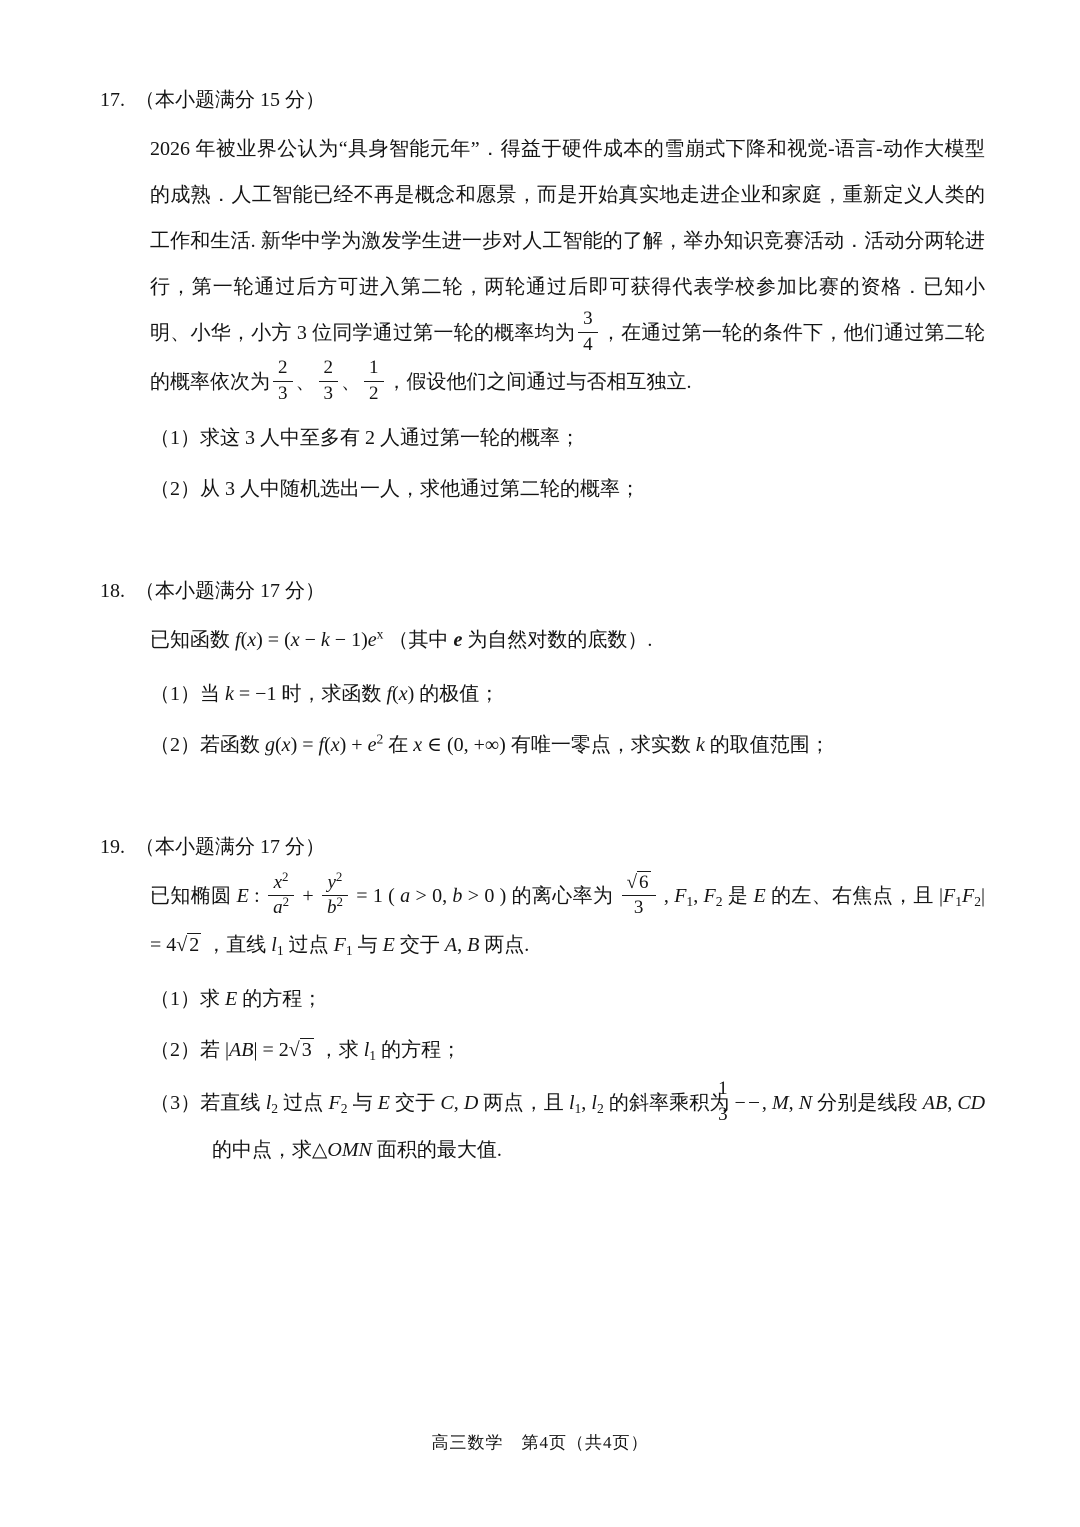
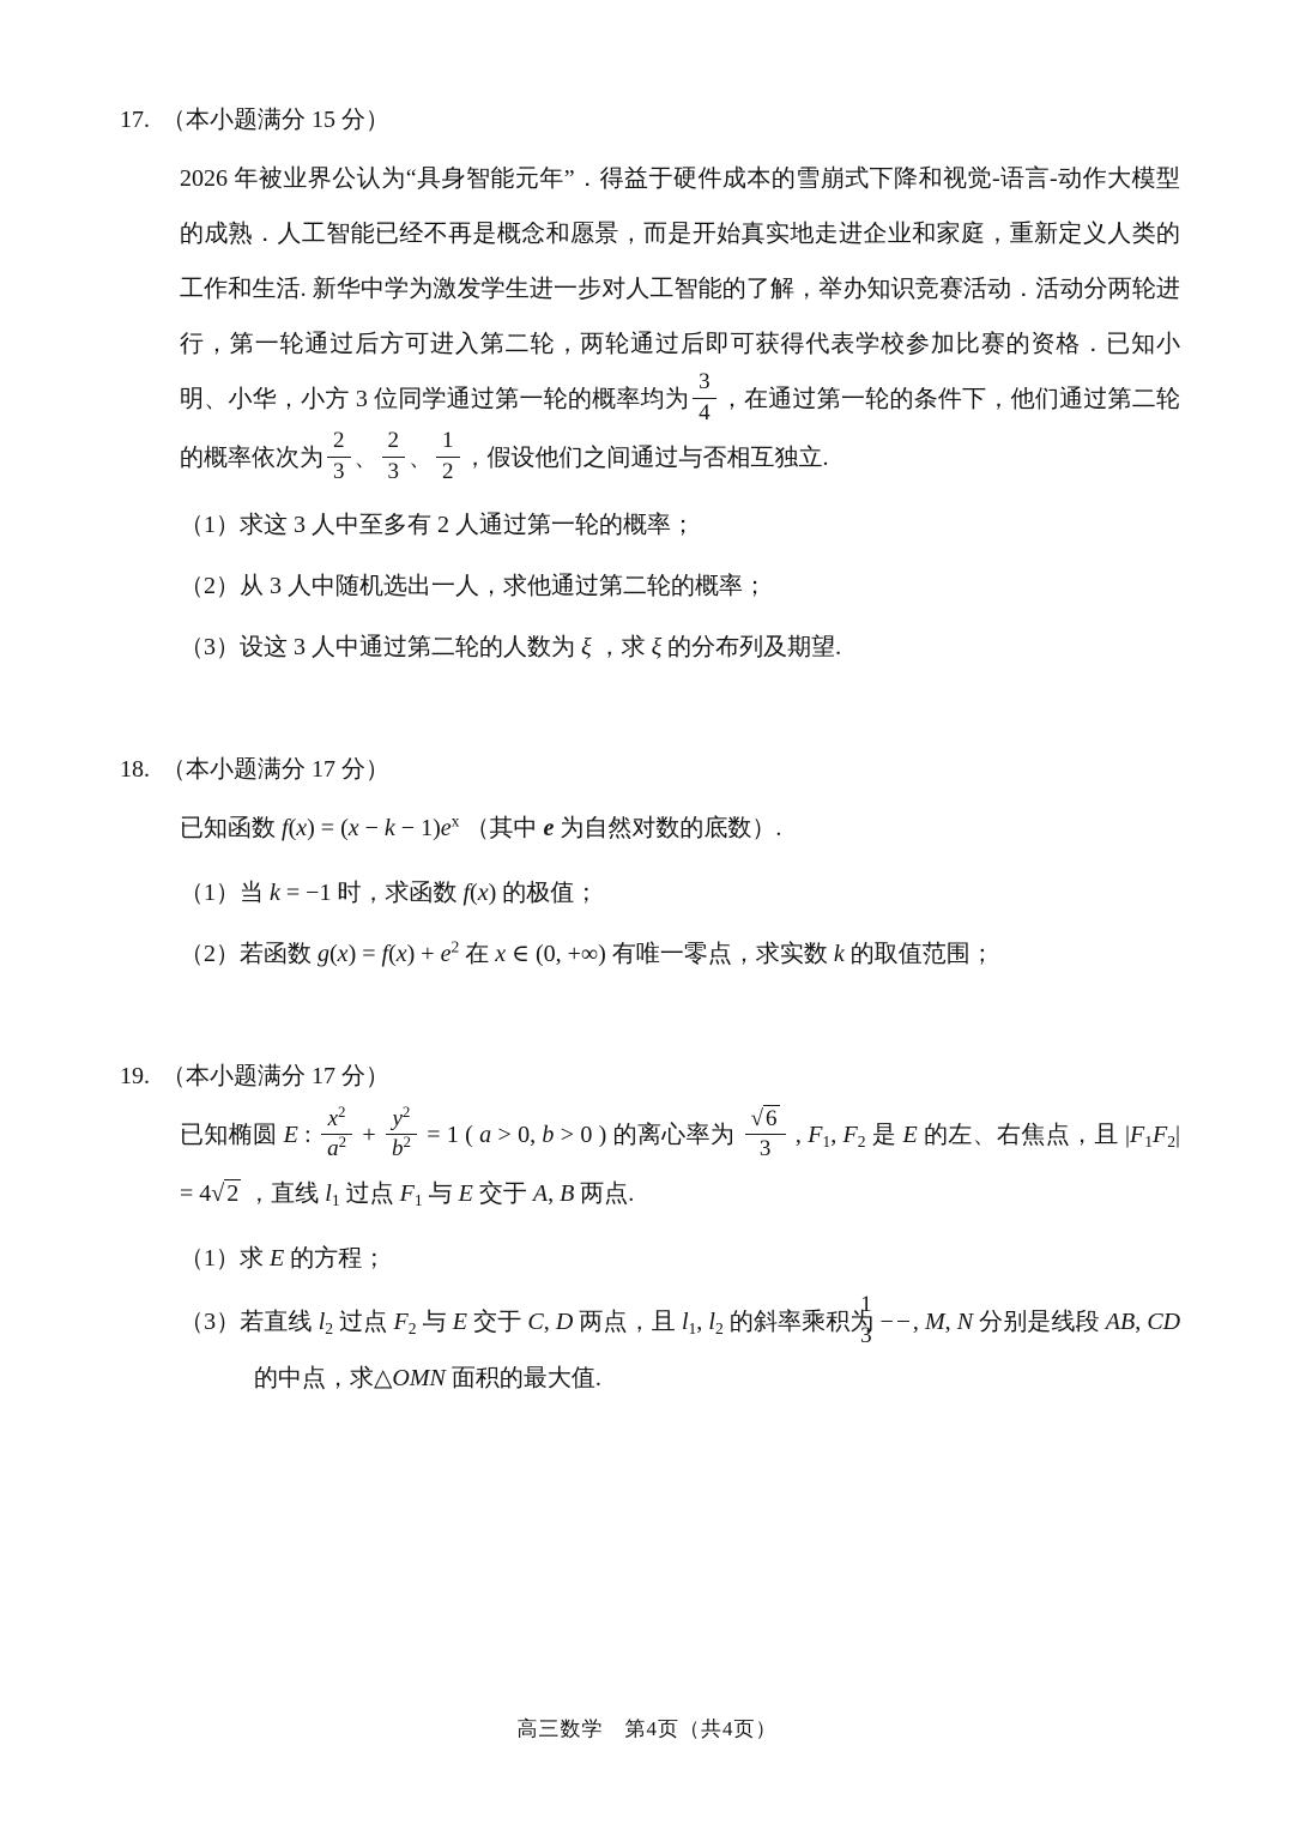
  17. （本小题满分 15 分）
  2026 年被业界公认为“具身智能元年”．得益于硬件成本的雪崩式下降和视觉-语言-动作大模型的成熟．人工智能已经不再是概念和愿景，而是开始真实地走进企业和家庭，重新定义人类的工作和生活. 新华中学为激发学生进一步对人工智能的了解，举办知识竞赛活动．活动分两轮进行，第一轮通过后方可进入第二轮，两轮通过后即可获得代表学校参加比赛的资格．已知小明、小华，小方 3 位同学通过第一轮的概率均为
  3
  4
  ，在通过第一轮的条件下，他们通过第二轮的概率依次为
  2
  3
  、
  2
  3
  、
  1
  2
  ，假设他们之间通过与否相互独立.
  （1）求这 3 人中至多有 2 人通过第一轮的概率；
  （2）从 3 人中随机选出一人，求他通过第二轮的概率；
+ （3）设这 3 人中通过第二轮的人数为 ξ ，求 ξ 的分布列及期望.
  18. （本小题满分 17 分）
  已知函数 f(x) = (x − k − 1)ex （其中 e 为自然对数的底数）.
  （1）当 k = −1 时，求函数 f(x) 的极值；
  （2）若函数 g(x) = f(x) + e2 在 x ∈ (0, +∞) 有唯一零点，求实数 k 的取值范围；
  19. （本小题满分 17 分）
  已知椭圆 E :
  x2
  a2
  +
  y2
  b2
  = 1 ( a > 0, b > 0 ) 的离心率为
  √6
  3
  , F1, F2 是 E 的左、右焦点，且 |F1F2| = 4√2 ，直线 l1 过点 F1 与 E 交于 A, B 两点.
  （1）求 E 的方程；
- （2）若 |AB| = 2√3 ，求 l1 的方程；
  （3）若直线 l2 过点 F2 与 E 交于 C, D 两点，且 l1, l2 的斜率乘积为 −
  1
  3
  , M, N 分别是线段 AB, CD 的中点，求△OMN 面积的最大值.
  高三数学 第4页（共4页）
